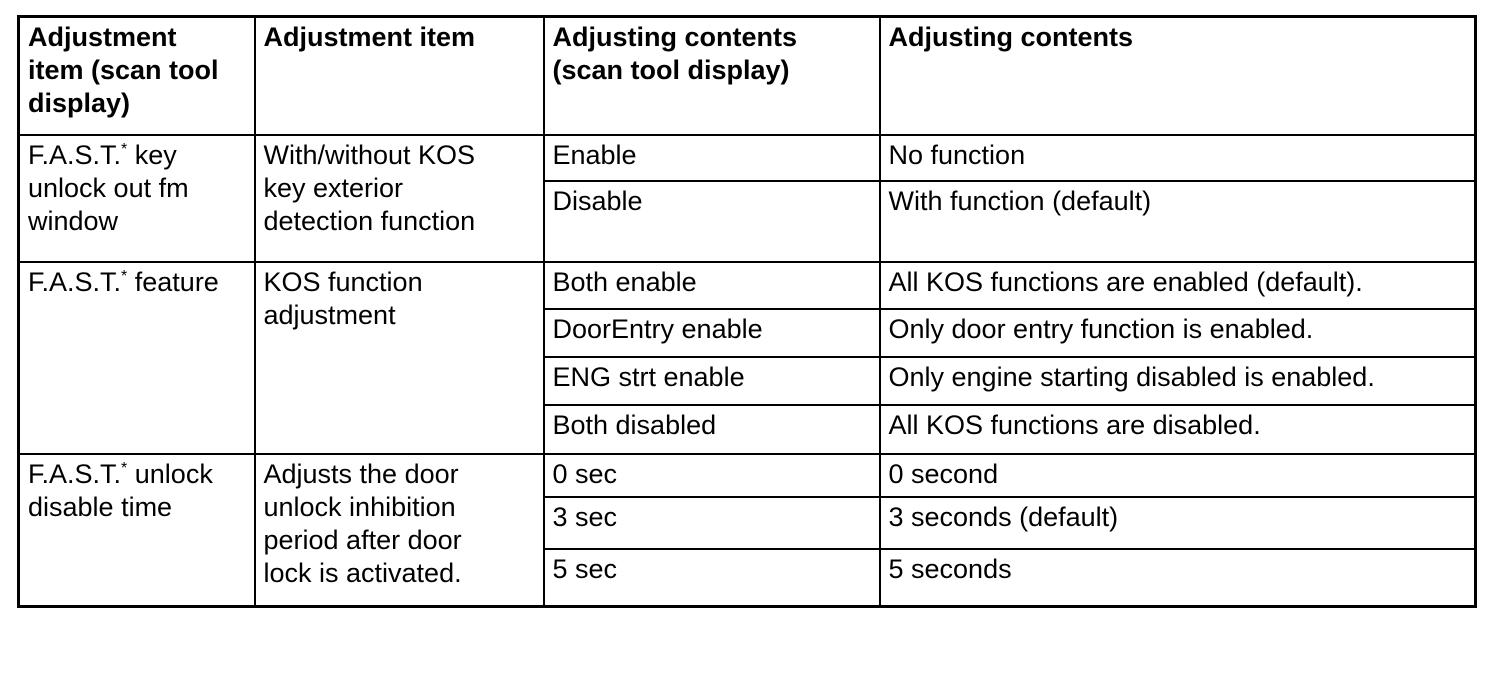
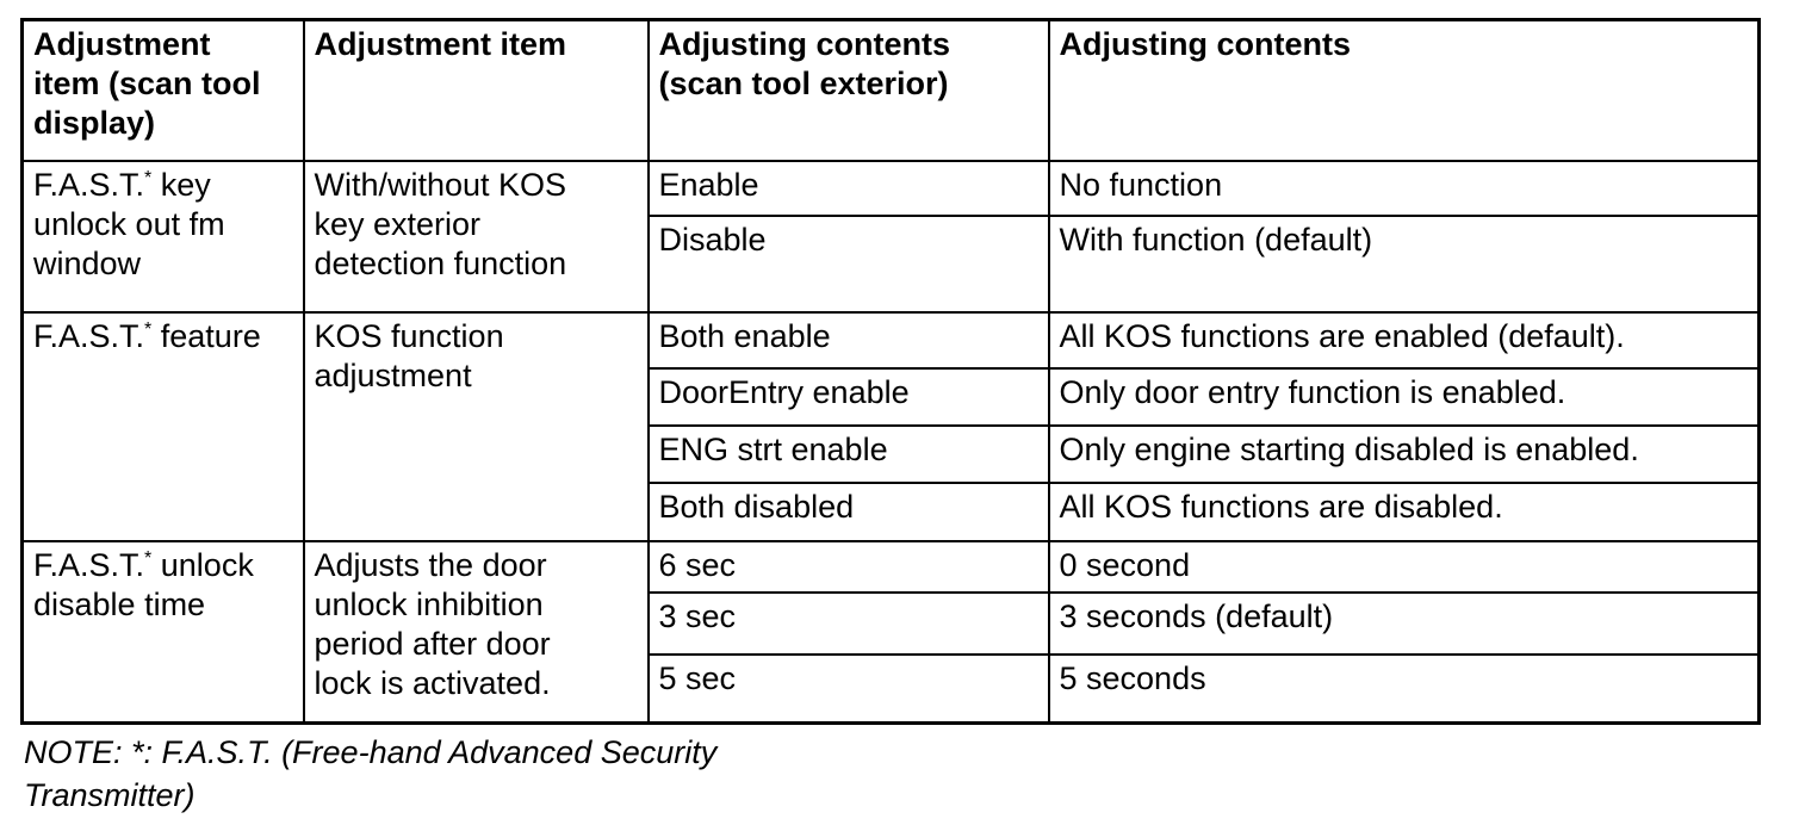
- Adjustment item (scan tool display)	Adjustment item	Adjusting contents (scan tool display)	Adjusting contents
+ Adjustment item (scan tool display)	Adjustment item	Adjusting contents (scan tool exterior)	Adjusting contents
  F.A.S.T.* key unlock out fm window	With/without KOS key exterior detection function	Enable	No function
  Disable	With function (default)
  F.A.S.T.* feature	KOS function adjustment	Both enable	All KOS functions are enabled (default).
  DoorEntry enable	Only door entry function is enabled.
  ENG strt enable	Only engine starting disabled is enabled.
  Both disabled	All KOS functions are disabled.
- F.A.S.T.* unlock disable time	Adjusts the door unlock inhibition period after door lock is activated.	0 sec	0 second
+ F.A.S.T.* unlock disable time	Adjusts the door unlock inhibition period after door lock is activated.	6 sec	0 second
  3 sec	3 seconds (default)
  5 sec	5 seconds
+ NOTE: *: F.A.S.T. (Free-hand Advanced Security
+ Transmitter)
